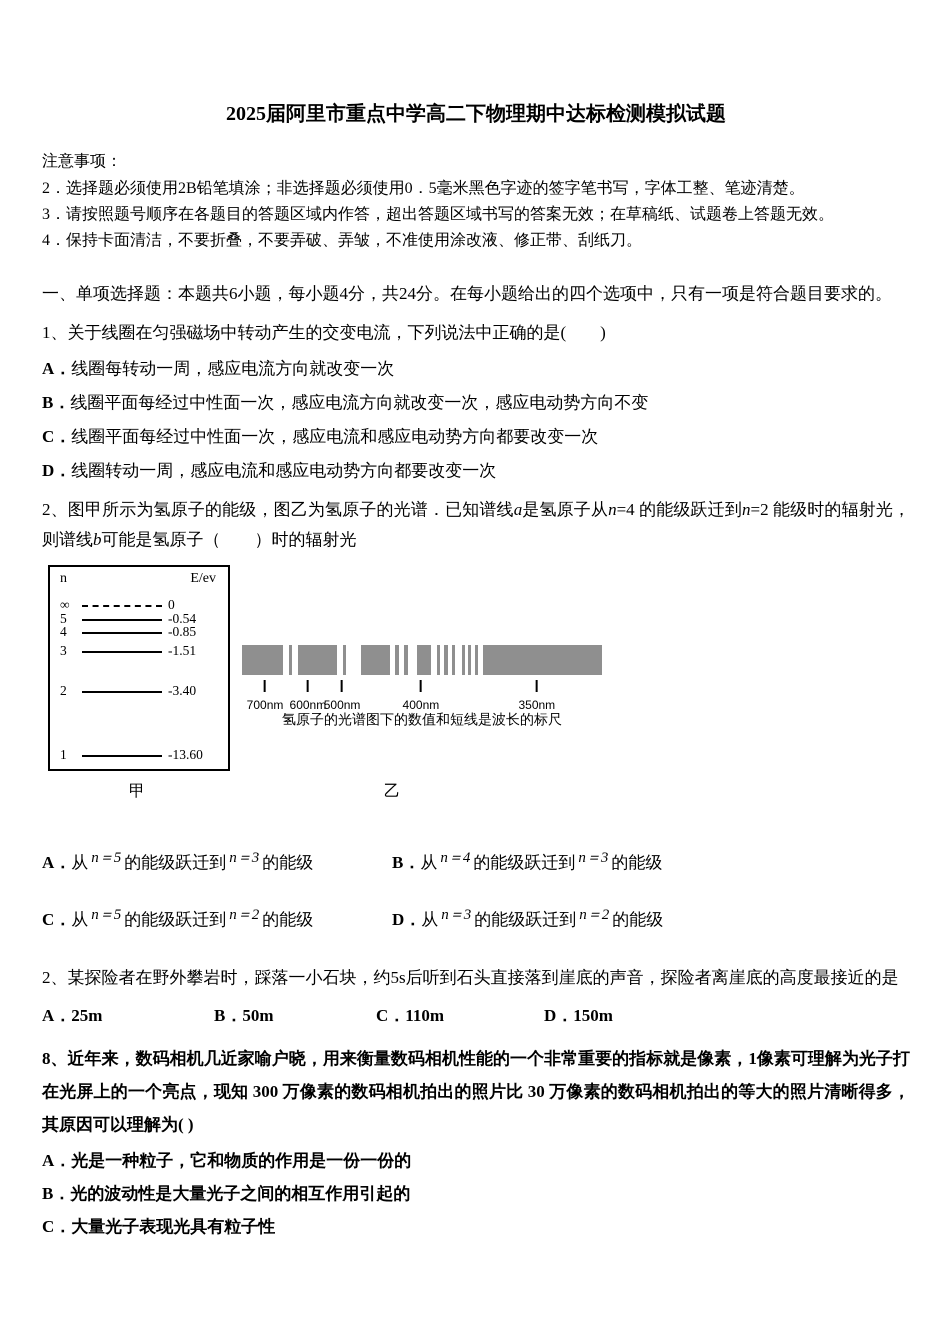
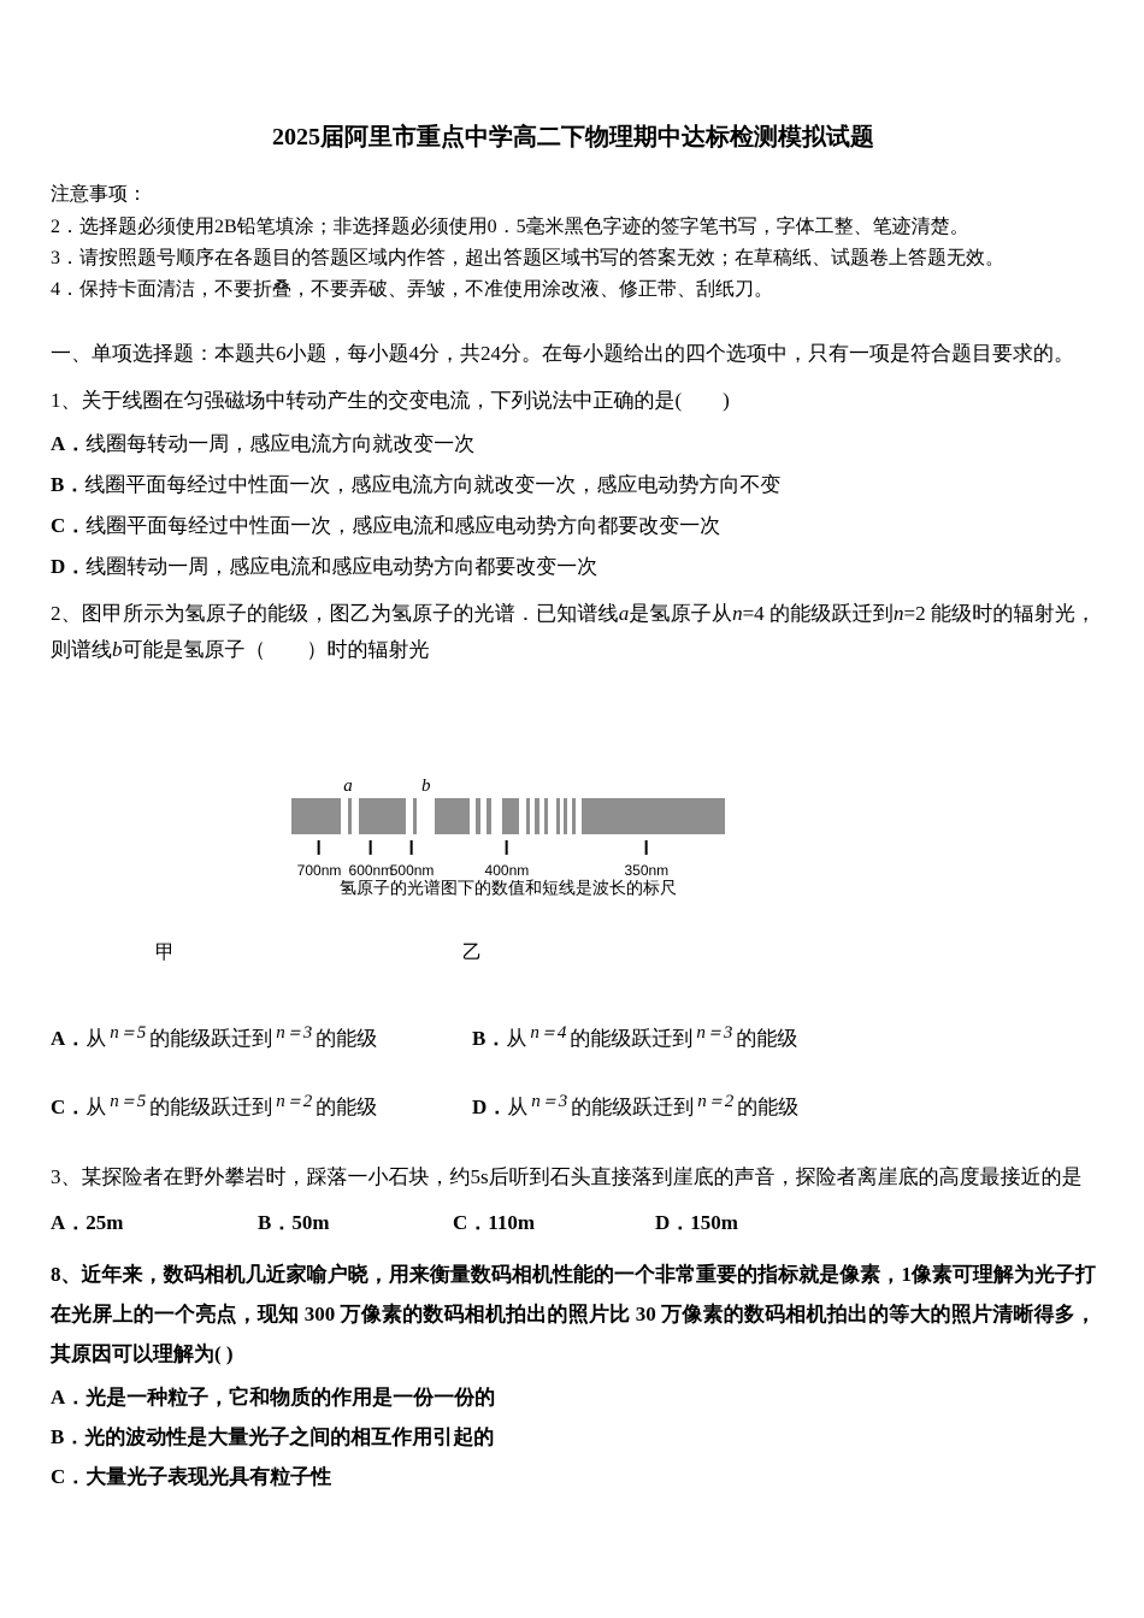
  2025届阿里市重点中学高二下物理期中达标检测模拟试题
  注意事项：
  2．选择题必须使用2B铅笔填涂；非选择题必须使用0．5毫米黑色字迹的签字笔书写，字体工整、笔迹清楚。
  3．请按照题号顺序在各题目的答题区域内作答，超出答题区域书写的答案无效；在草稿纸、试题卷上答题无效。
  4．保持卡面清洁，不要折叠，不要弄破、弄皱，不准使用涂改液、修正带、刮纸刀。
  一、单项选择题：本题共6小题，每小题4分，共24分。在每小题给出的四个选项中，只有一项是符合题目要求的。
  1、关于线圈在匀强磁场中转动产生的交变电流，下列说法中正确的是( )
  A．线圈每转动一周，感应电流方向就改变一次
  B．线圈平面每经过中性面一次，感应电流方向就改变一次，感应电动势方向不变
  C．线圈平面每经过中性面一次，感应电流和感应电动势方向都要改变一次
  D．线圈转动一周，感应电流和感应电动势方向都要改变一次
  2、图甲所示为氢原子的能级，图乙为氢原子的光谱．已知谱线a是氢原子从n=4 的能级跃迁到n=2 能级时的辐射光，则谱线b可能是氢原子（ ）时的辐射光
- n
- E/ev
- ∞
- 0
- 5
- -0.54
- 4
- -0.85
- 3
- -1.51
- 2
- -3.40
- 1
- -13.60
  甲
+ a
+ b
  700nm
  600nm
  500nm
  400nm
  350nm
  氢原子的光谱图下的数值和短线是波长的标尺
  乙
  A．从 n＝5 的能级跃迁到 n＝3 的能级
  B．从 n＝4 的能级跃迁到 n＝3 的能级
  C．从 n＝5 的能级跃迁到 n＝2 的能级
  D．从 n＝3 的能级跃迁到 n＝2 的能级
- 2、某探险者在野外攀岩时，踩落一小石块，约5s后听到石头直接落到崖底的声音，探险者离崖底的高度最接近的是
+ 3、某探险者在野外攀岩时，踩落一小石块，约5s后听到石头直接落到崖底的声音，探险者离崖底的高度最接近的是
  A．25m
  B．50m
  C．110m
  D．150m
  8、近年来，数码相机几近家喻户晓，用来衡量数码相机性能的一个非常重要的指标就是像素，1像素可理解为光子打在光屏上的一个亮点，现知 300 万像素的数码相机拍出的照片比 30 万像素的数码相机拍出的等大的照片清晰得多，其原因可以理解为( )
  A．光是一种粒子，它和物质的作用是一份一份的
  B．光的波动性是大量光子之间的相互作用引起的
  C．大量光子表现光具有粒子性
